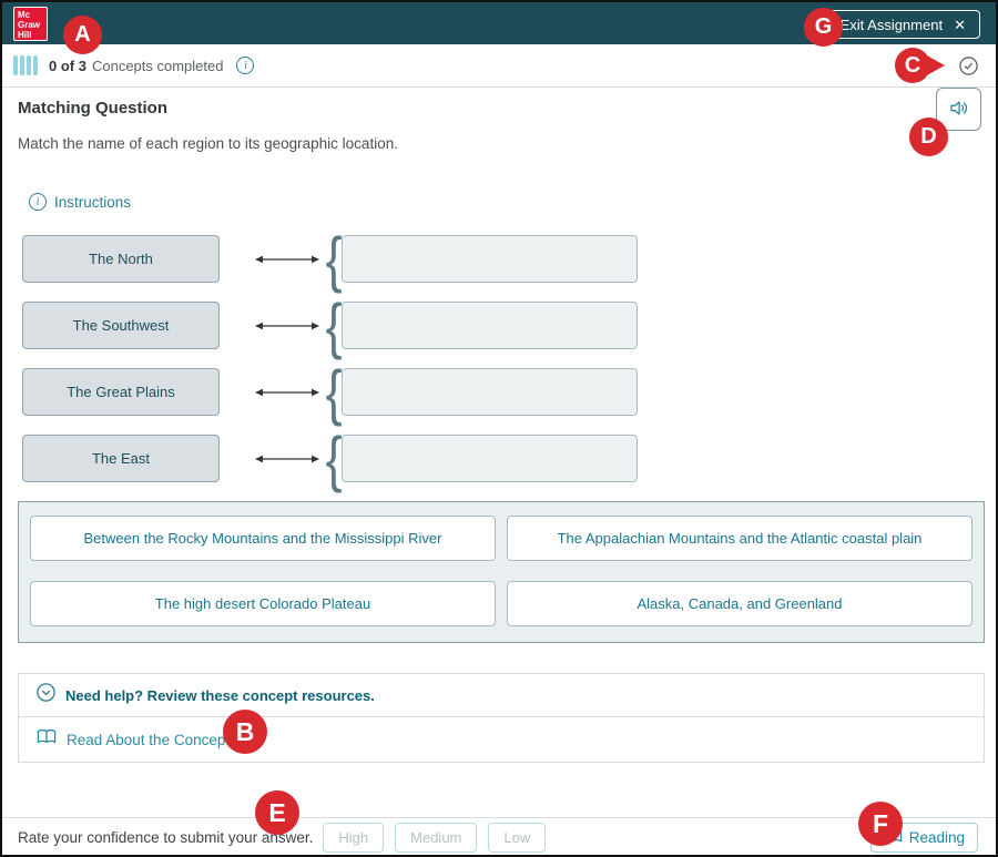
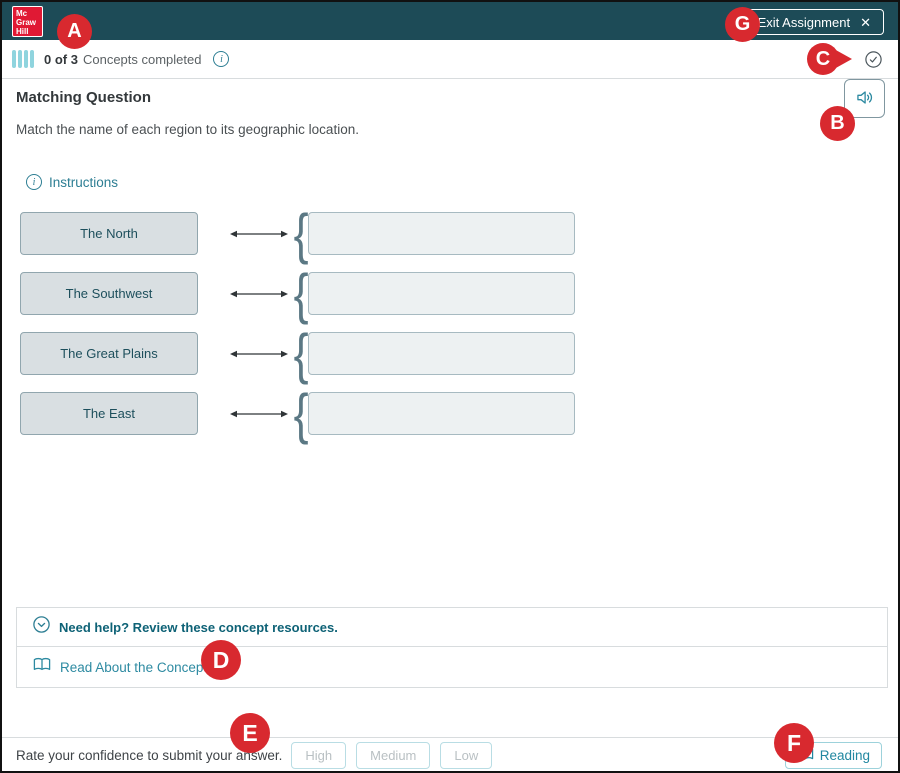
  Mc
  Graw
  Hill
  Exit Assignment
  ✕
  0 of 3
  Concepts completed
  i
  Matching Question
  Match the name of each region to its geographic location.
  i
  Instructions
  The North
  {
  The Southwest
  {
  The Great Plains
  {
  The East
  {
- Between the Rocky Mountains and the Mississippi River
- The Appalachian Mountains and the Atlantic coastal plain
- The high desert Colorado Plateau
- Alaska, Canada, and Greenland
  Need help? Review these concept resources.
  Read About the Concep
  Rate your confidence to submit your answer.
  High
  Medium
  Low
  Reading
  A
- D
+ B
  C
- B
+ D
  E
  F
  G
